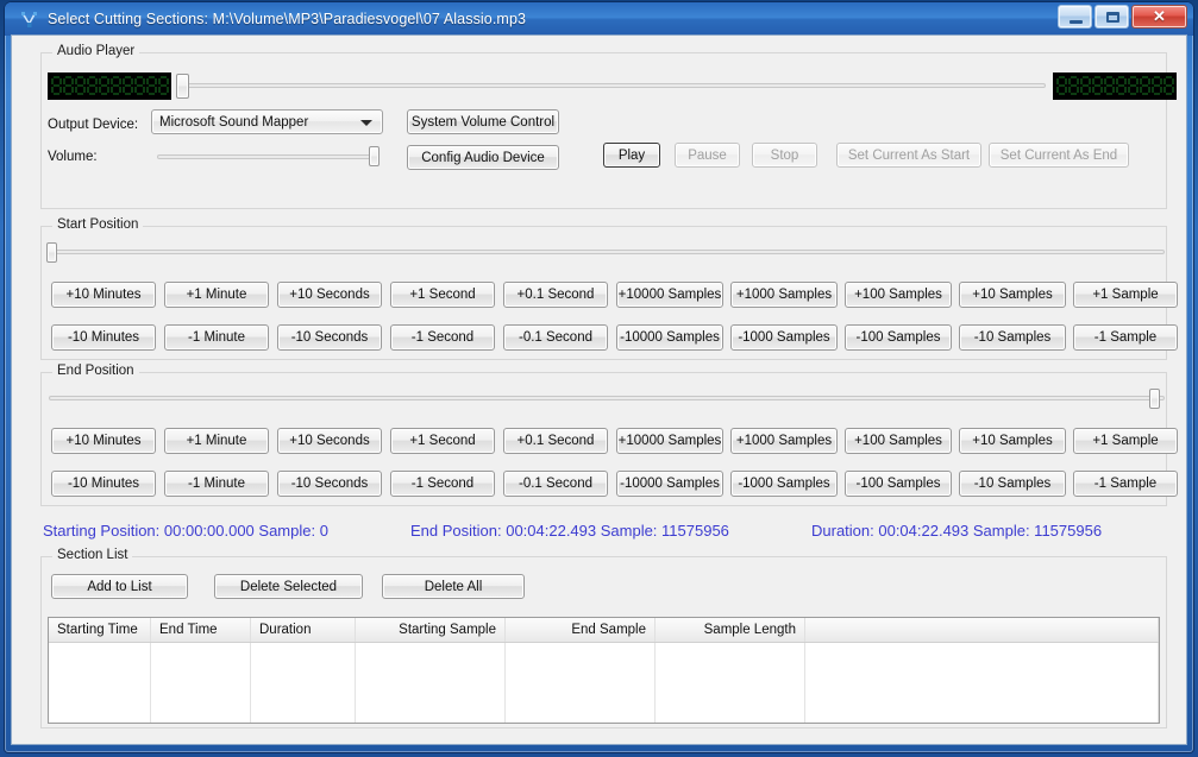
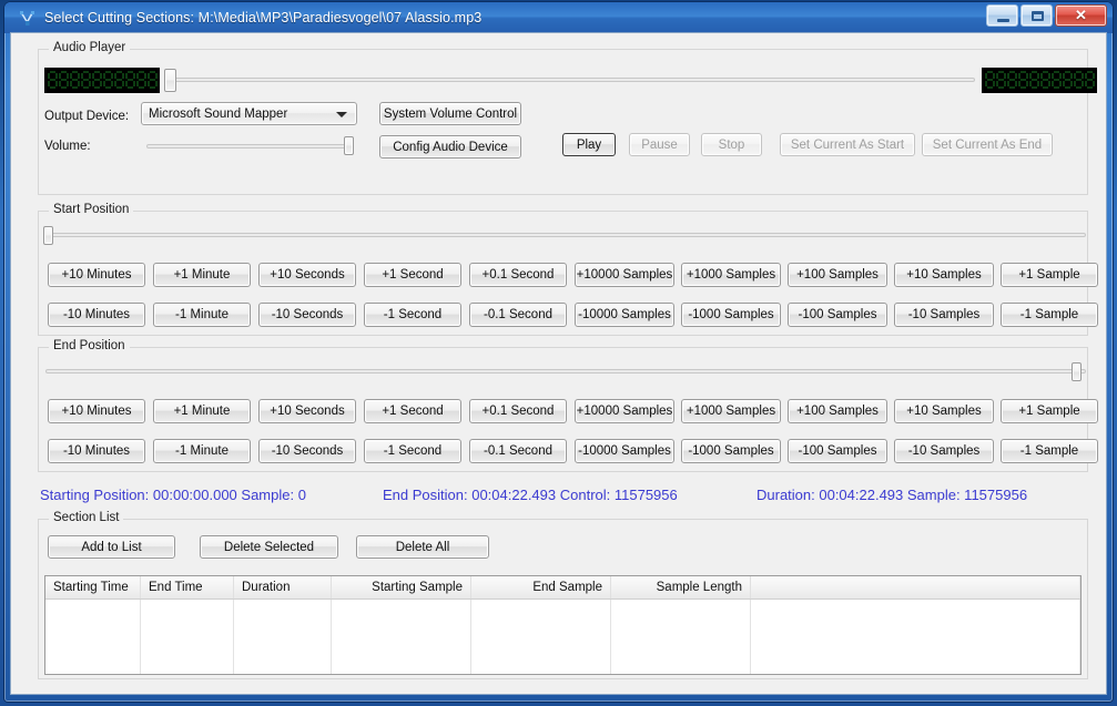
- Select Cutting Sections: M:\Volume\MP3\Paradiesvogel\07 Alassio.mp3
+ Select Cutting Sections: M:\Media\MP3\Paradiesvogel\07 Alassio.mp3
  ✕
  Audio Player
  Output Device:
  Microsoft Sound Mapper
  Volume:
  System Volume Control
  Config Audio Device
  Play
  Pause
  Stop
  Set Current As Start
  Set Current As End
  Start Position
  +10 Minutes
  +1 Minute
  +10 Seconds
  +1 Second
  +0.1 Second
  +10000 Samples
  +1000 Samples
  +100 Samples
  +10 Samples
  +1 Sample
  -10 Minutes
  -1 Minute
  -10 Seconds
  -1 Second
  -0.1 Second
  -10000 Samples
  -1000 Samples
  -100 Samples
  -10 Samples
  -1 Sample
  End Position
  +10 Minutes
  +1 Minute
  +10 Seconds
  +1 Second
  +0.1 Second
  +10000 Samples
  +1000 Samples
  +100 Samples
  +10 Samples
  +1 Sample
  -10 Minutes
  -1 Minute
  -10 Seconds
  -1 Second
  -0.1 Second
  -10000 Samples
  -1000 Samples
  -100 Samples
  -10 Samples
  -1 Sample
  Starting Position: 00:00:00.000 Sample: 0
- End Position: 00:04:22.493 Sample: 11575956
+ End Position: 00:04:22.493 Control: 11575956
  Duration: 00:04:22.493 Sample: 11575956
  Section List
  Add to List
  Delete Selected
  Delete All
  Starting Time
  End Time
  Duration
  Starting Sample
  End Sample
  Sample Length
